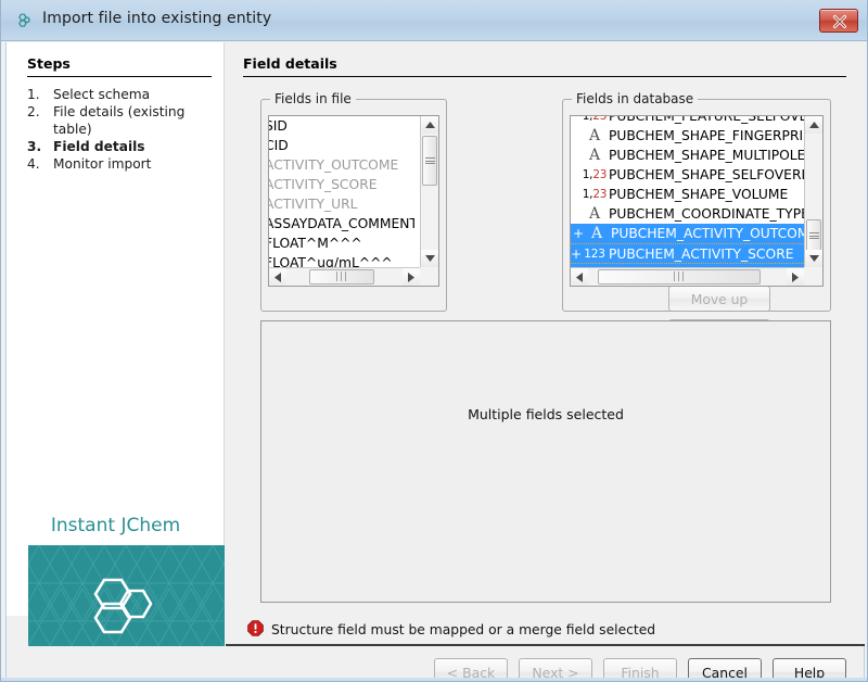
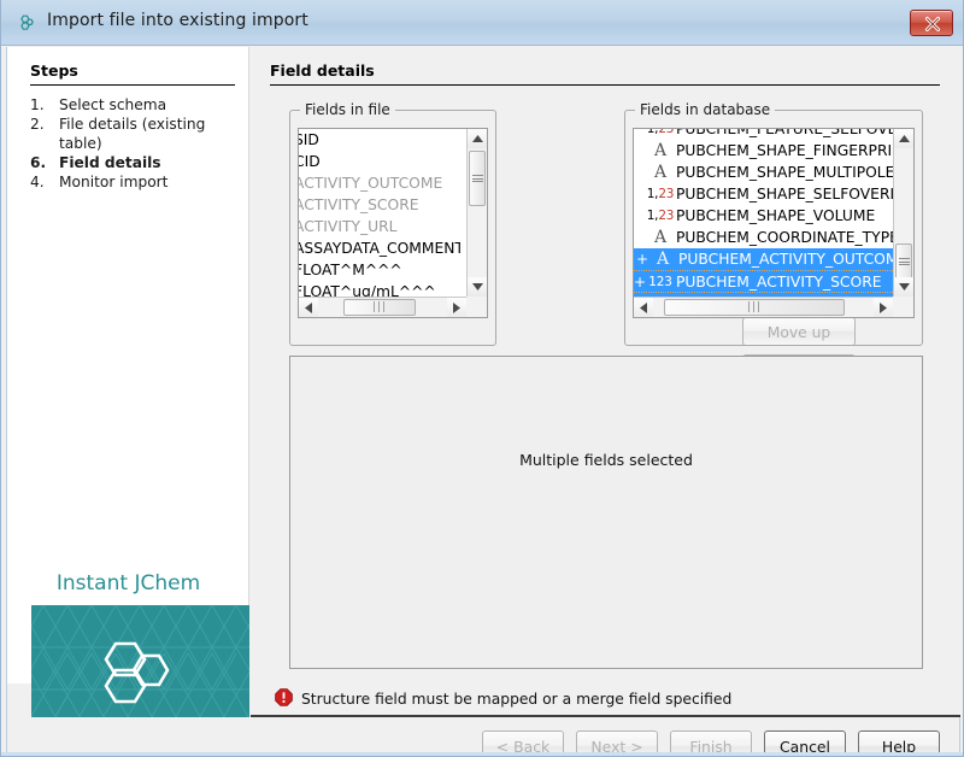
- Import file into existing entity
+ Import file into existing import
  Steps
  1.
  Select schema
  2.
  File details (existing table)
- 3.
+ 6.
  Field details
  4.
  Monitor import
  Instant JChem
  Field details
  Fields in file
  SID
  CID
  ACTIVITY_OUTCOME
  ACTIVITY_SCORE
  ACTIVITY_URL
  ASSAYDATA_COMMENT
  FLOAT^M^^^
  FLOAT^ug/mL^^^
  |||
  Move up
  Fields in database
  1,23
  PUBCHEM_FEATURE_SELFOV
  A
  PUBCHEM_SHAPE_FINGERPRI
  A
  PUBCHEM_SHAPE_MULTIPOLE
  1,23
  PUBCHEM_SHAPE_SELFOVER
  1,23
  PUBCHEM_SHAPE_VOLUME
  A
  PUBCHEM_COORDINATE_TYP
  +
  A
  PUBCHEM_ACTIVITY_OUTCO
  +
  123
  PUBCHEM_ACTIVITY_SCORE
  |||
  Multiple fields selected
- Structure field must be mapped or a merge field selected
+ Structure field must be mapped or a merge field specified
  < Back
  Next >
  Finish
  Cancel
  Help
